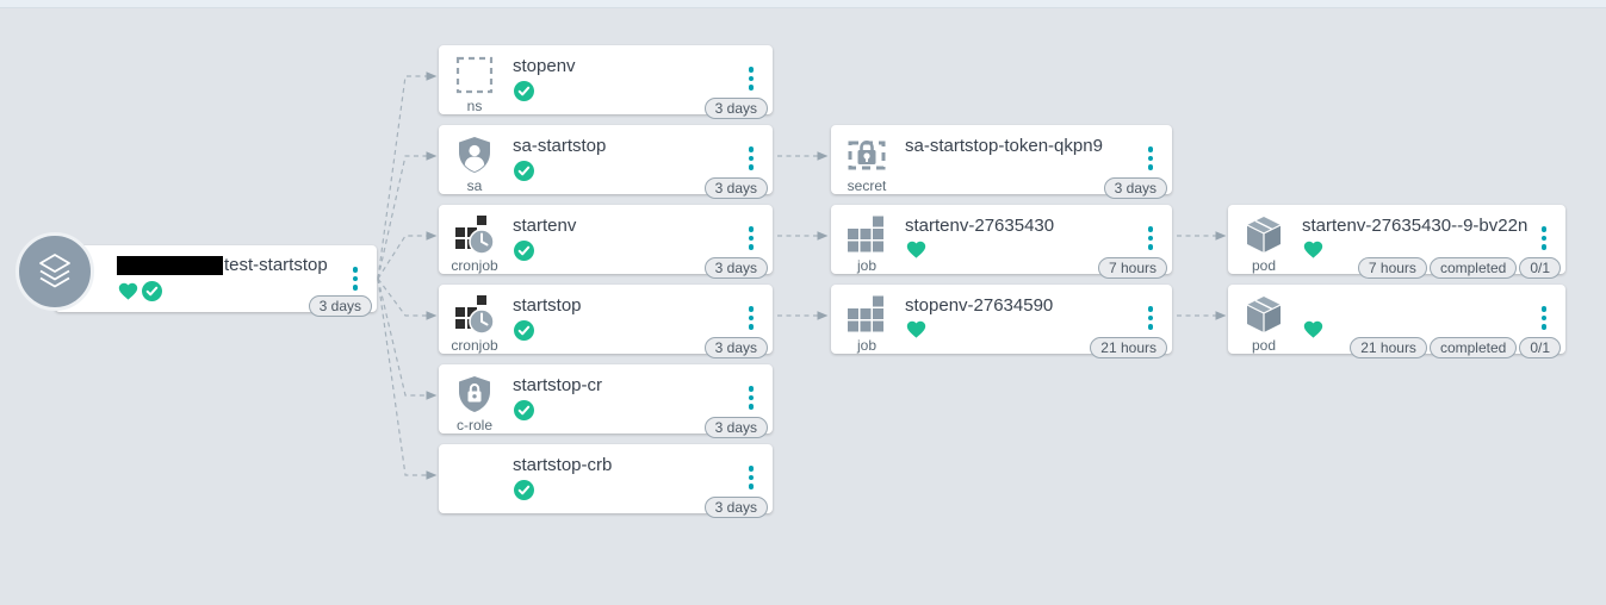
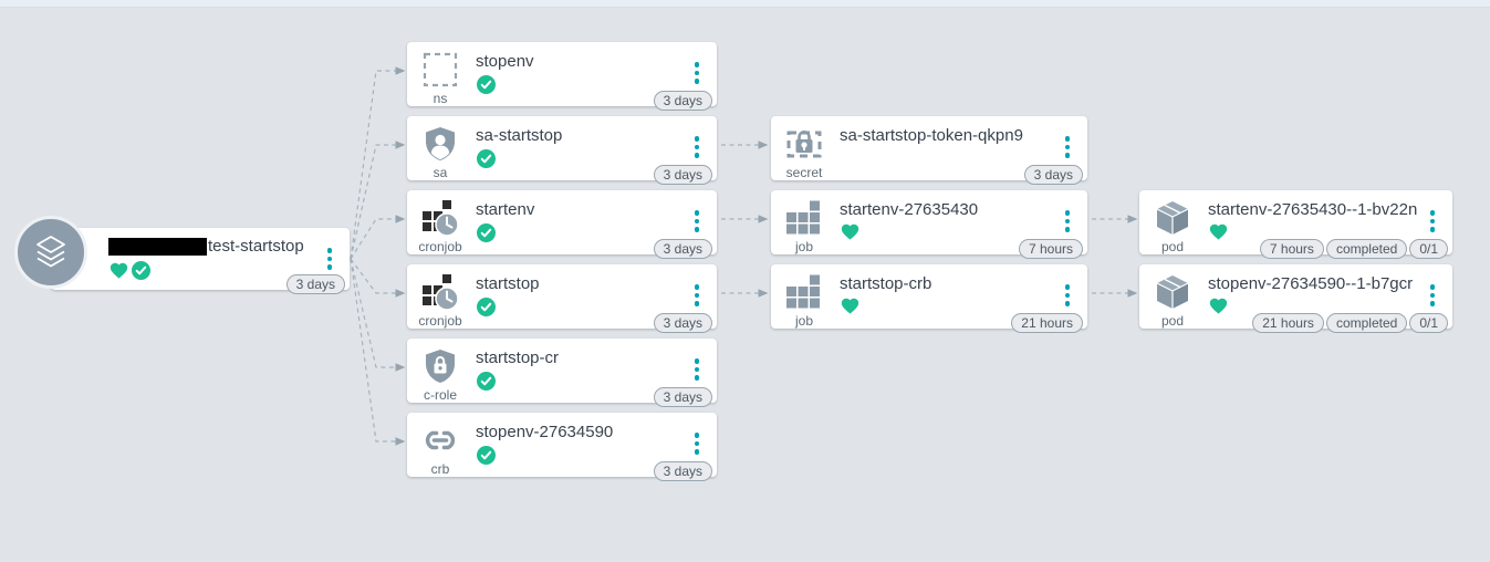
  test-startstop
  3 days
  ns
  stopenv
  3 days
  sa
  sa-startstop
  3 days
  secret
  sa-startstop-token-qkpn9
  3 days
  cronjob
  startenv
  3 days
  job
  startenv-27635430
  7 hours
  pod
- startenv-27635430--9-bv22n
+ startenv-27635430--1-bv22n
  7 hours
  completed
  0/1
  cronjob
  startstop
  3 days
  job
- stopenv-27634590
+ startstop-crb
  21 hours
  pod
+ stopenv-27634590--1-b7gcr
  21 hours
  completed
  0/1
  c-role
  startstop-cr
  3 days
+ crb
- startstop-crb
+ stopenv-27634590
  3 days
